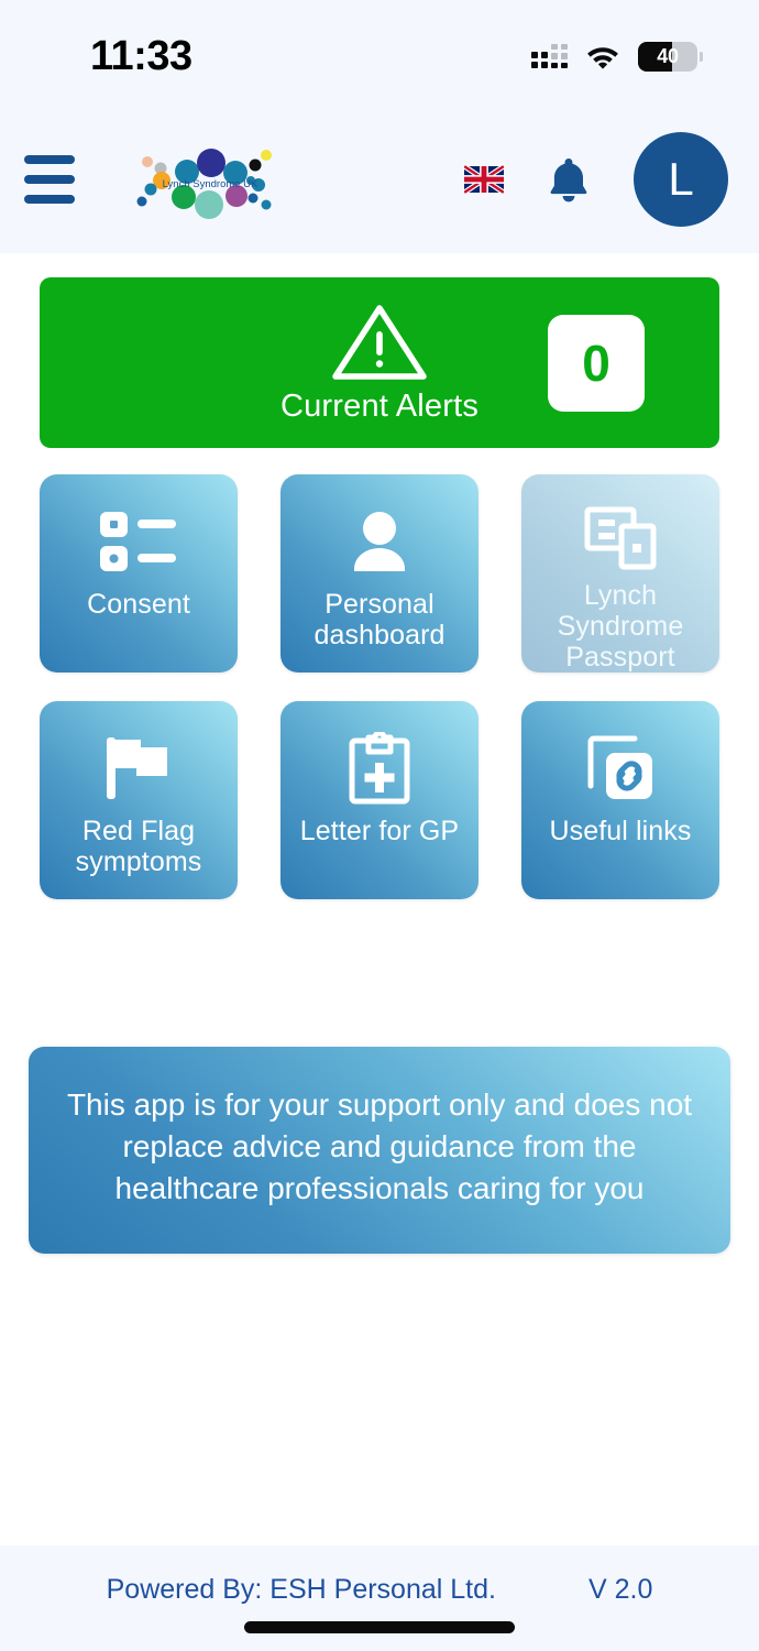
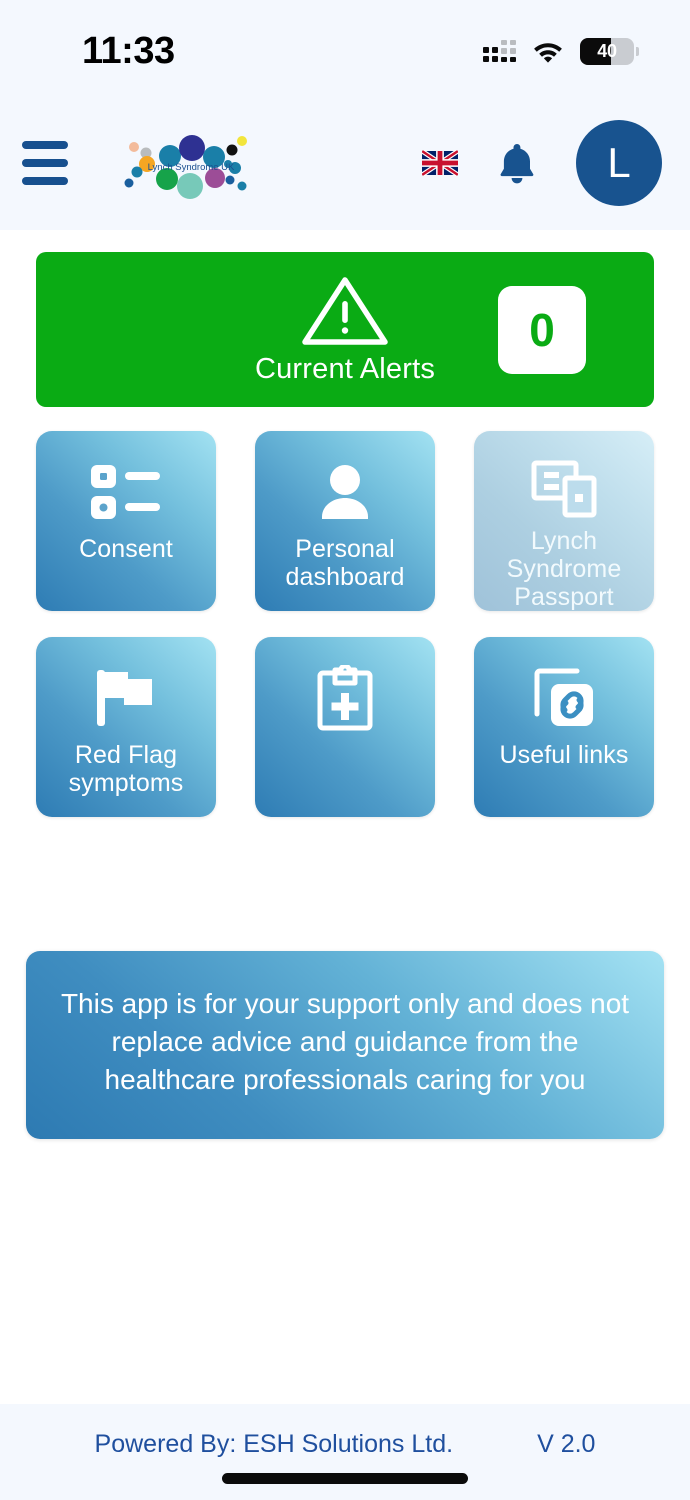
  11:33
  40
  Lynch Syndrome UK
  L
  Current Alerts
  0
  Consent
  Personal dashboard
  Lynch Syndrome Passport
  Red Flag symptoms
- Letter for GP
  Useful links
  This app is for your support only and does not replace advice and guidance from the healthcare professionals caring for you
- Powered By: ESH Personal Ltd.
+ Powered By: ESH Solutions Ltd.
  V 2.0
